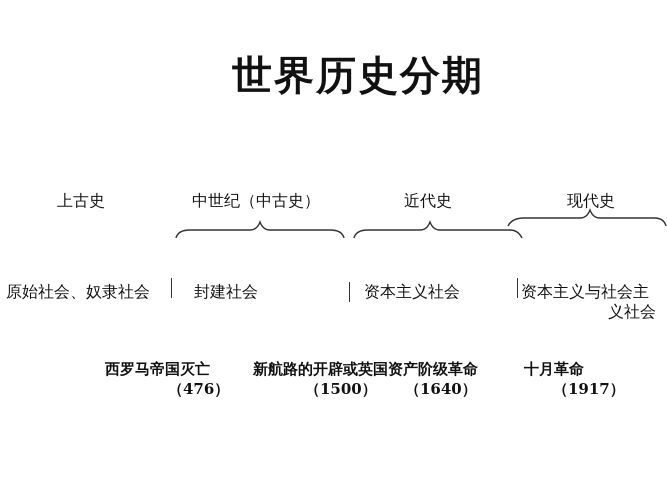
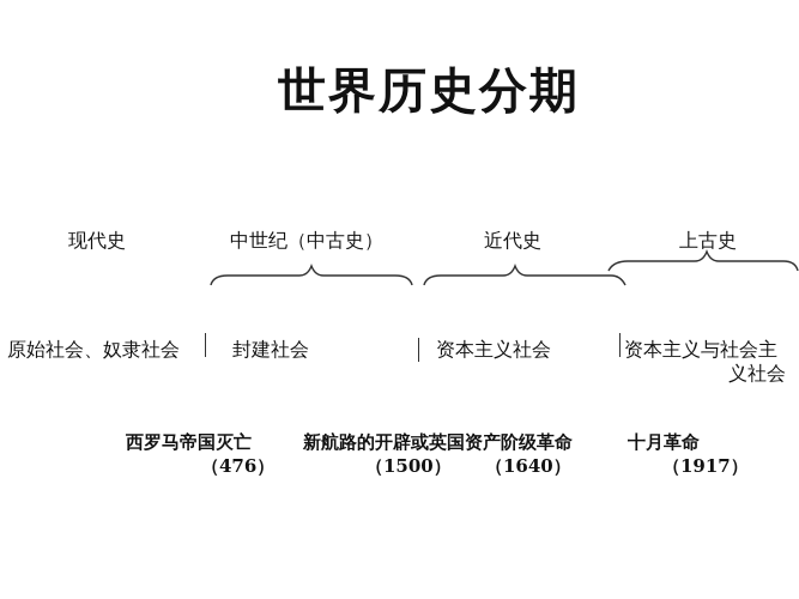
  世界历史分期
- 上古史
+ 现代史
  中世纪（中古史）
  近代史
- 现代史
+ 上古史
  原始社会、奴隶社会
  封建社会
  资本主义社会
  资本主义与社会主
  义社会
  西罗马帝国灭亡
  （476）
  新航路的开辟或英国资产阶级革命
  （1500）
  （1640）
  十月革命
  （1917）
